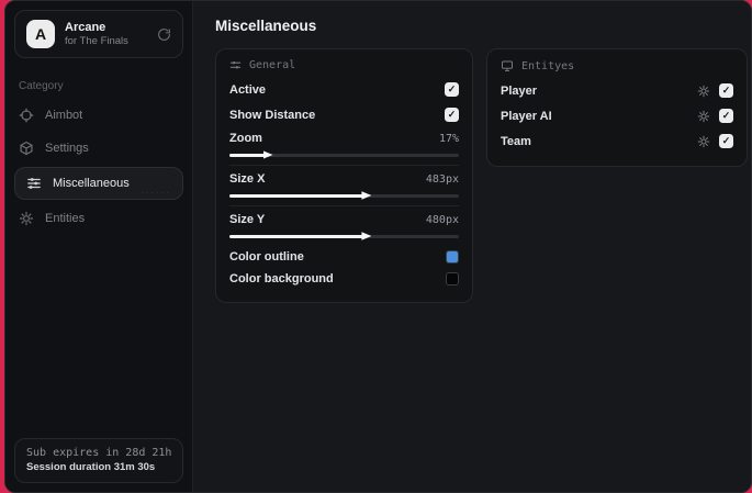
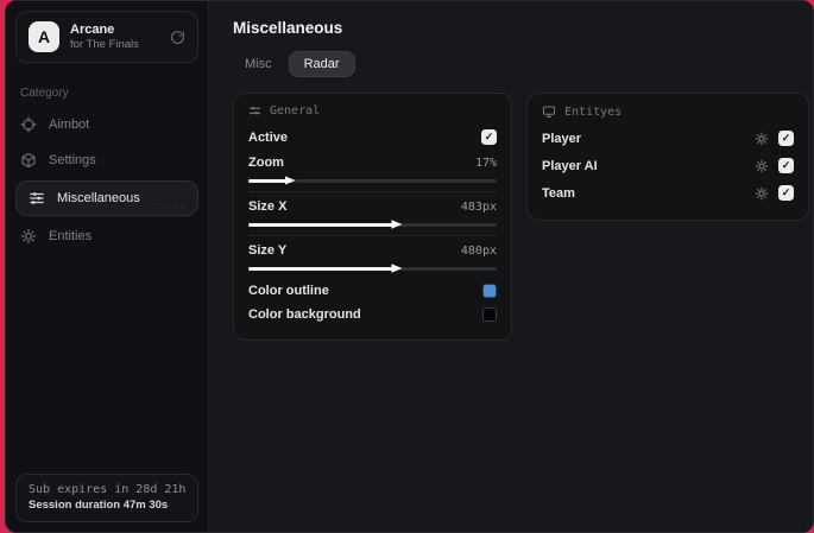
  A
  Arcane
  for The Finals
  Category
  Aimbot
  Settings
  Miscellaneous
  Entities
  Sub expires in 28d 21h
- Session duration 31m 30s
+ Session duration 47m 30s
  Miscellaneous
+ Misc
+ Radar
  General
  Active
- Show Distance
  Zoom
  17%
  Size X
  483px
  Size Y
  480px
  Color outline
  Color background
  Entityes
  Player
  Player AI
  Team
